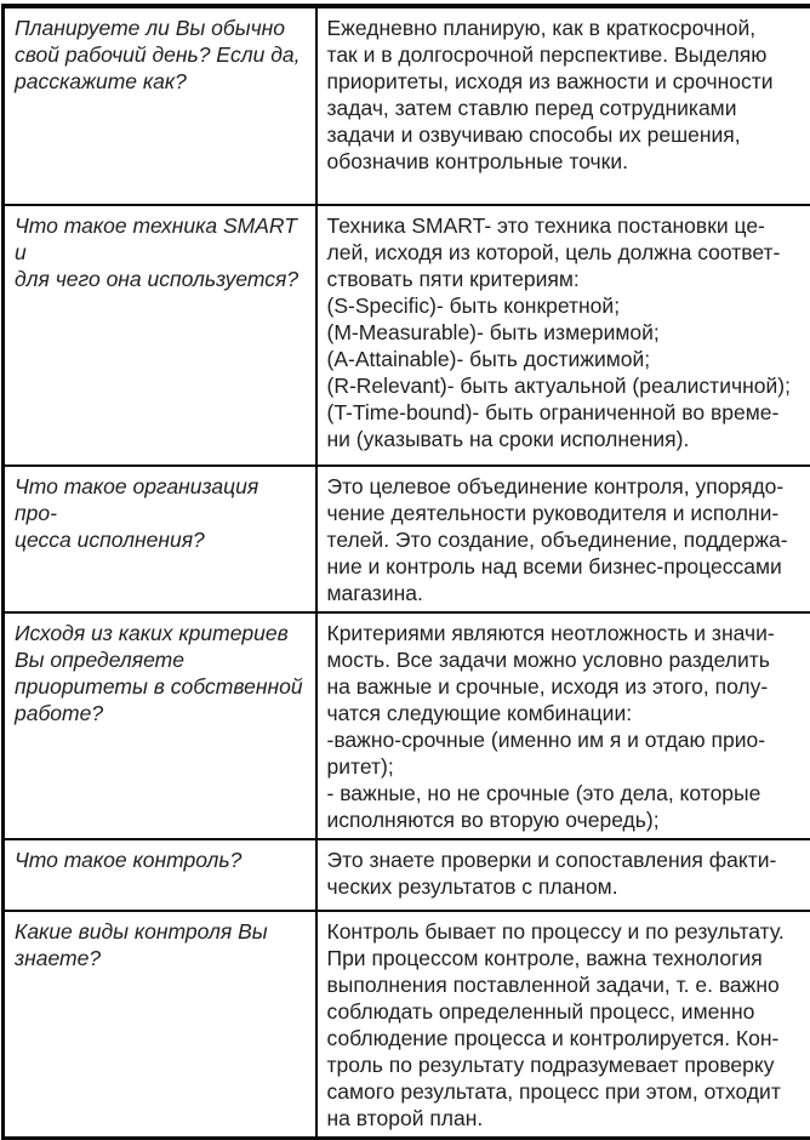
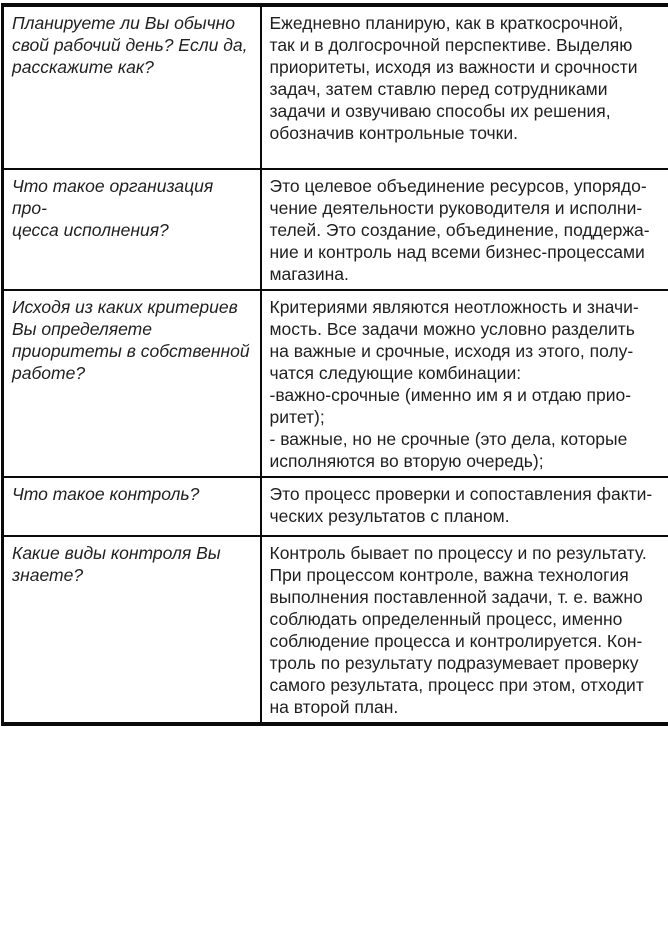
  Планируете ли Вы обычно свой рабочий день? Если да, расскажите как?	Ежедневно планирую, как в краткосрочной, так и в долгосрочной перспективе. Выделяю приоритеты, исходя из важности и срочности задач, затем ставлю перед сотрудниками задачи и озвучиваю способы их решения, обозначив контрольные точки.
- Что такое техника SMART и для чего она используется?	Техника SMART- это техника постановки це- лей, исходя из которой, цель должна соответ- ствовать пяти критериям: (S-Specific)- быть конкретной; (M-Measurable)- быть измеримой; (A-Attainable)- быть достижимой; (R-Relevant)- быть актуальной (реалистичной); (T-Time-bound)- быть ограниченной во време- ни (указывать на сроки исполнения).
- Что такое организация про- цесса исполнения?	Это целевое объединение контроля, упорядо- чение деятельности руководителя и исполни- телей. Это создание, объединение, поддержа- ние и контроль над всеми бизнес-процессами магазина.
+ Что такое организация про- цесса исполнения?	Это целевое объединение ресурсов, упорядо- чение деятельности руководителя и исполни- телей. Это создание, объединение, поддержа- ние и контроль над всеми бизнес-процессами магазина.
  Исходя из каких критериев Вы определяете приоритеты в собственной работе?	Критериями являются неотложность и значи- мость. Все задачи можно условно разделить на важные и срочные, исходя из этого, полу- чатся следующие комбинации: -важно-срочные (именно им я и отдаю прио- ритет); - важные, но не срочные (это дела, которые исполняются во вторую очередь);
- Что такое контроль?	Это знаете проверки и сопоставления факти- ческих результатов с планом.
+ Что такое контроль?	Это процесс проверки и сопоставления факти- ческих результатов с планом.
  Какие виды контроля Вы знаете?	Контроль бывает по процессу и по результату. При процессом контроле, важна технология выполнения поставленной задачи, т. е. важно соблюдать определенный процесс, именно соблюдение процесса и контролируется. Кон- троль по результату подразумевает проверку самого результата, процесс при этом, отходит на второй план.
